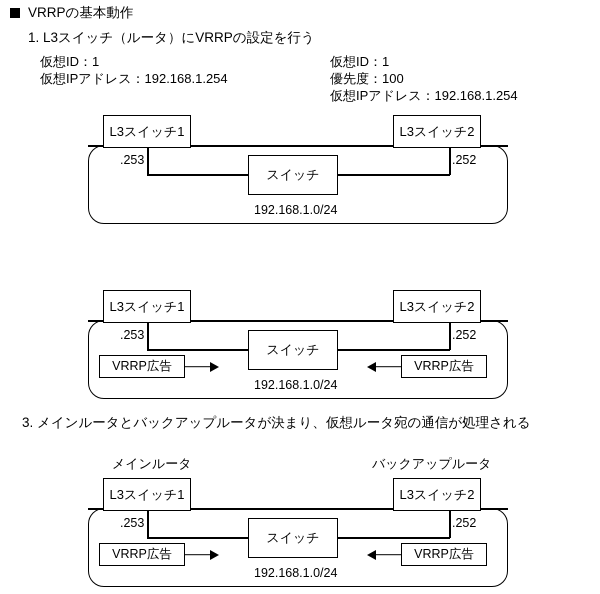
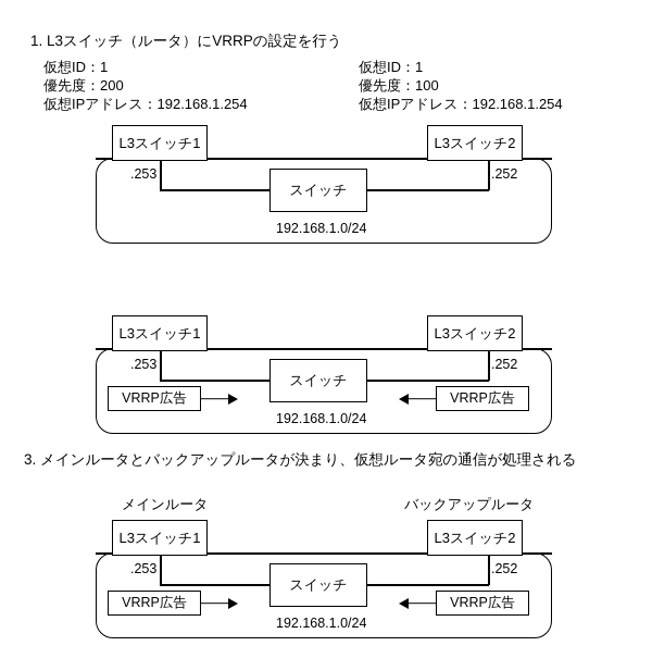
- VRRPの基本動作
  1. L3スイッチ（ルータ）にVRRPの設定を行う
  仮想ID：1
+ 優先度：200
  仮想IPアドレス：192.168.1.254
  仮想ID：1
  優先度：100
  仮想IPアドレス：192.168.1.254
  L3スイッチ1
  L3スイッチ2
  スイッチ
  .253
  .252
  192.168.1.0/24
  L3スイッチ1
  L3スイッチ2
  スイッチ
  .253
  .252
  VRRP広告
  VRRP広告
  192.168.1.0/24
  3. メインルータとバックアップルータが決まり、仮想ルータ宛の通信が処理される
  メインルータ
  バックアップルータ
  L3スイッチ1
  L3スイッチ2
  スイッチ
  .253
  .252
  VRRP広告
  VRRP広告
  192.168.1.0/24
